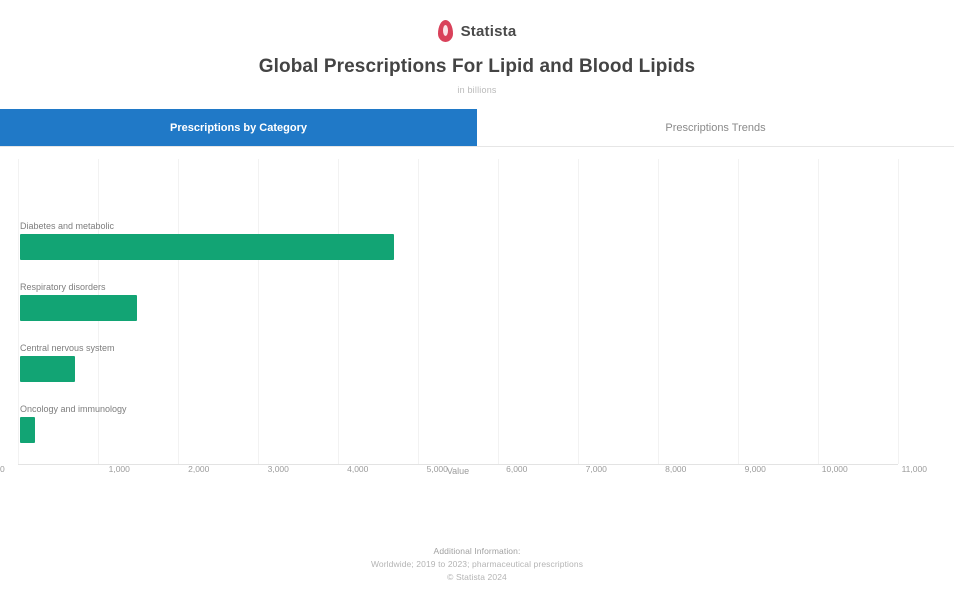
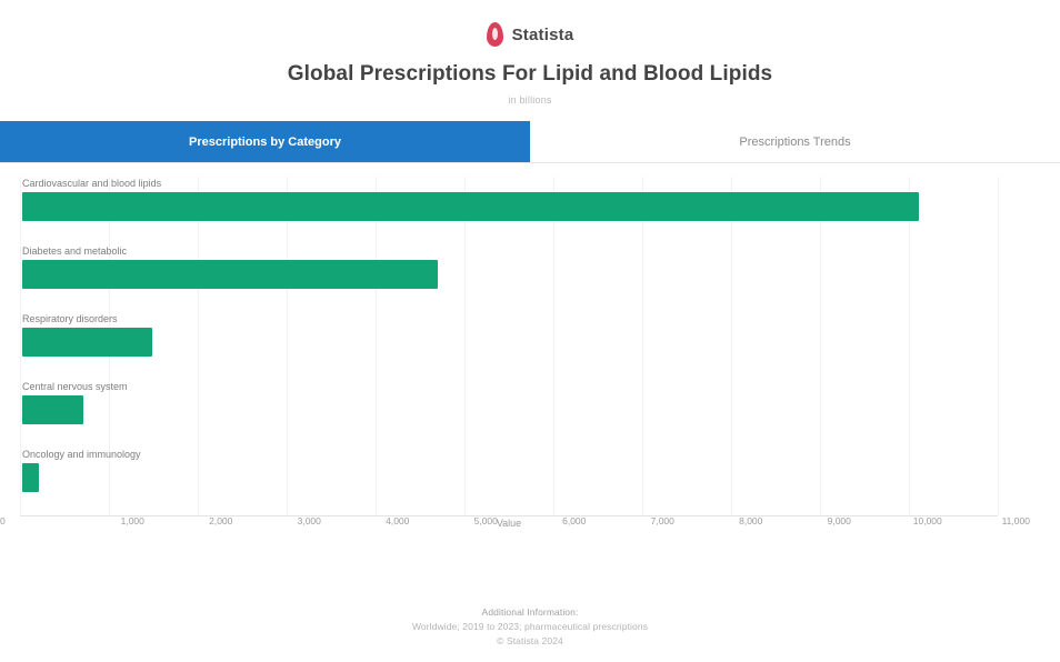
  Statista
  Global Prescriptions For Lipid and Blood Lipids
  in billions
  Prescriptions by Category
  Prescriptions Trends
+ Cardiovascular and blood lipids
  Diabetes and metabolic
  Respiratory disorders
  Central nervous system
  Oncology and immunology
  0
  1,000
  2,000
  3,000
  4,000
  5,000
  6,000
  7,000
  8,000
  9,000
  10,000
  11,000
  Value
  Additional Information:
  Worldwide; 2019 to 2023; pharmaceutical prescriptions
  © Statista 2024
